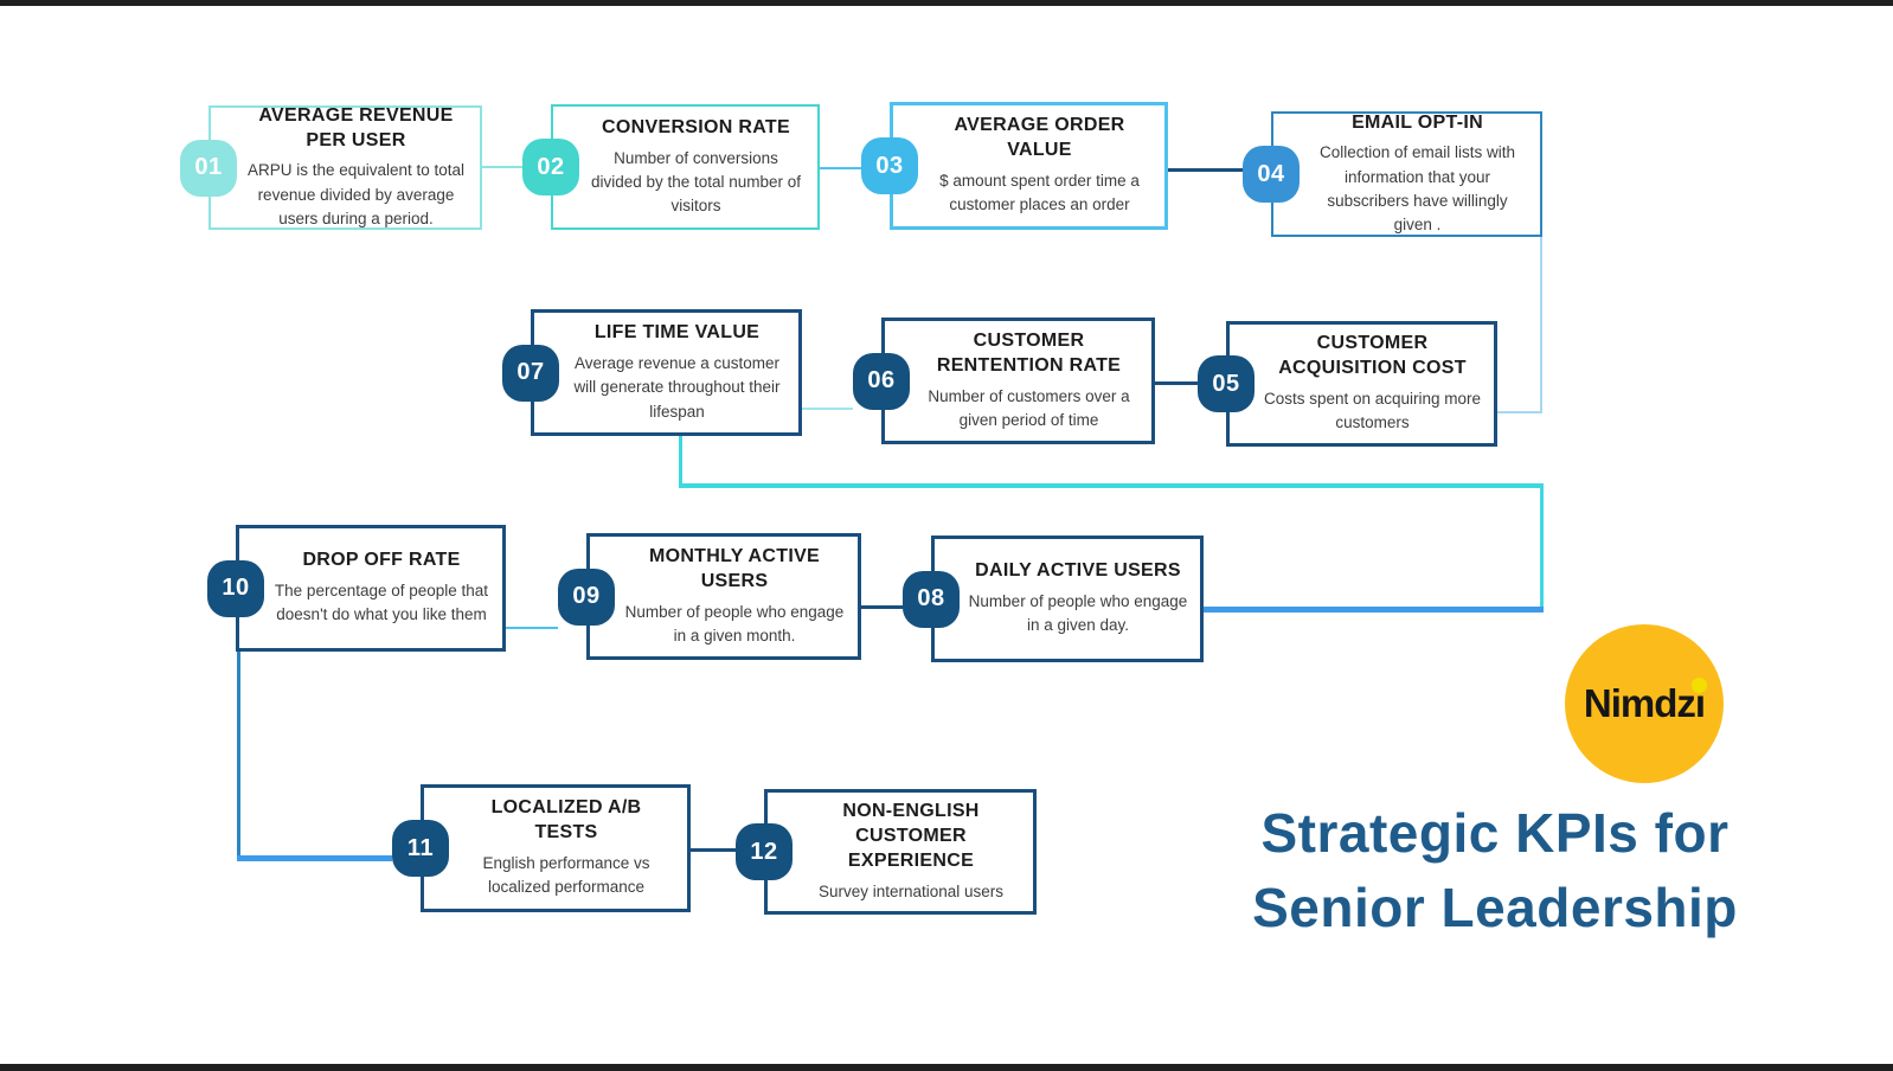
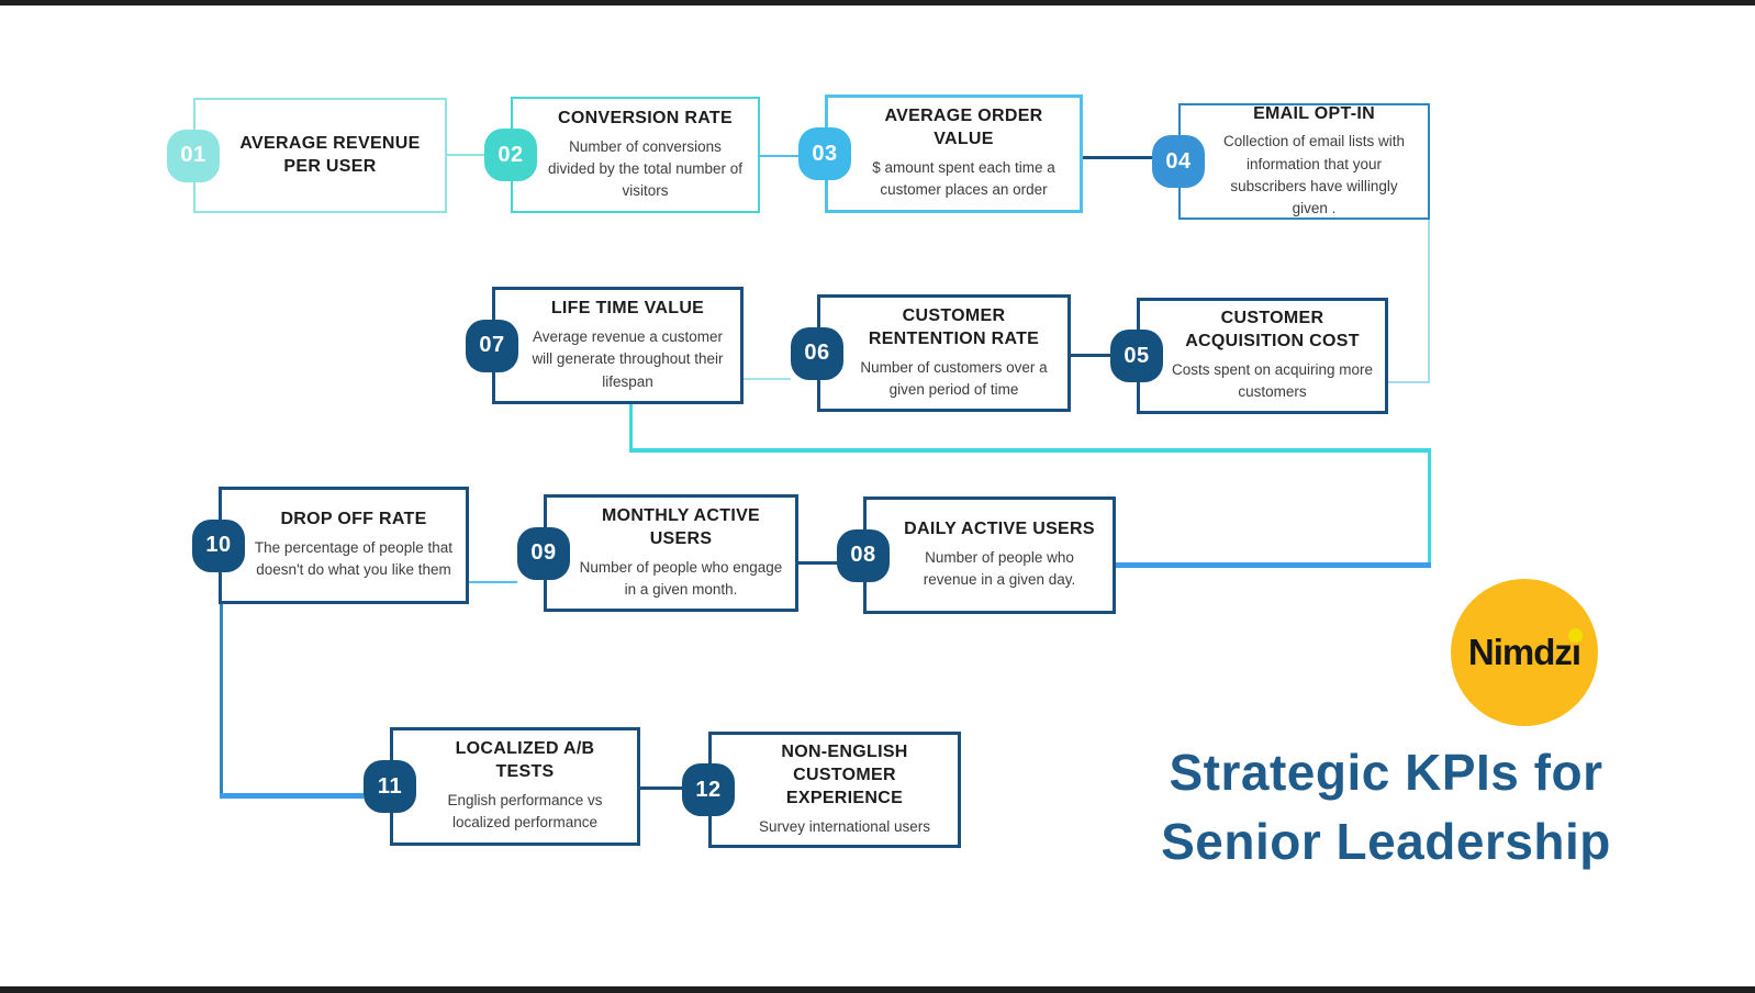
  AVERAGE REVENUE PER USER
- ARPU is the equivalent to total revenue divided by average users during a period.
  01
  CONVERSION RATE
  Number of conversions divided by the total number of visitors
  02
  AVERAGE ORDER VALUE
- $ amount spent order time a customer places an order
+ $ amount spent each time a customer places an order
  03
  EMAIL OPT-IN
  Collection of email lists with information that your subscribers have willingly given .
  04
  CUSTOMER ACQUISITION COST
  Costs spent on acquiring more customers
  05
  CUSTOMER RENTENTION RATE
  Number of customers over a given period of time
  06
  LIFE TIME VALUE
  Average revenue a customer will generate throughout their lifespan
  07
  DAILY ACTIVE USERS
- Number of people who engage in a given day.
+ Number of people who revenue in a given day.
  08
  MONTHLY ACTIVE USERS
  Number of people who engage in a given month.
  09
  DROP OFF RATE
  The percentage of people that doesn't do what you like them
  10
  LOCALIZED A/B TESTS
  English performance vs localized performance
  11
  NON-ENGLISH CUSTOMER EXPERIENCE
  Survey international users
  12
  Nimdzi
  Strategic KPIs for
  Senior Leadership
